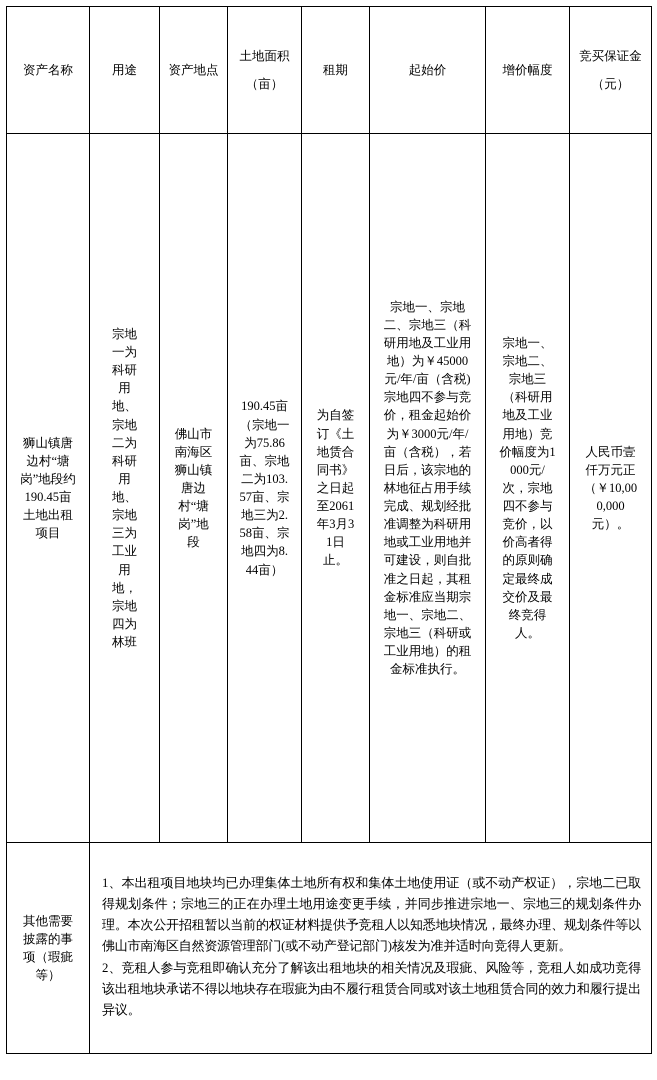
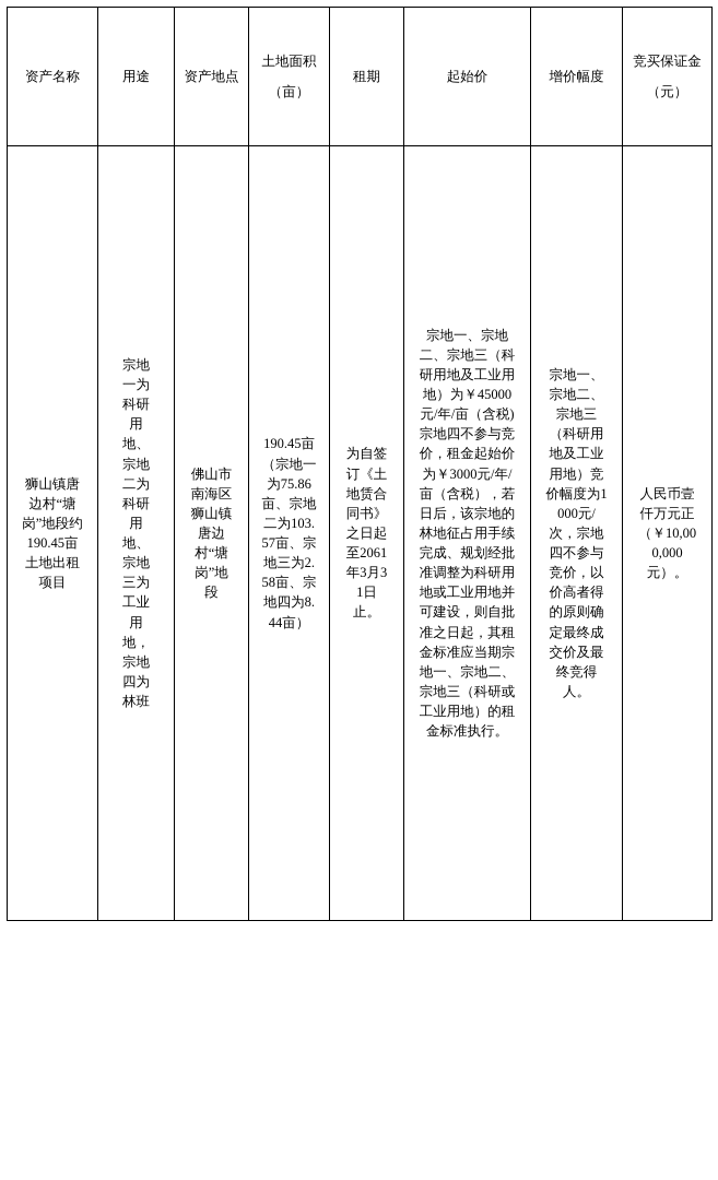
  资产名称	用途	资产地点	土地面积 （亩）	租期	起始价	增价幅度	竞买保证金 （元）
  狮山镇唐边村“塘岗”地段约190.45亩土地出租项目	宗地一为科研用地、宗地二为科研用地、宗地三为工业用地，宗地四为林班	佛山市南海区狮山镇唐边村“塘岗”地段	190.45亩（宗地一为75.86亩、宗地二为103.57亩、宗地三为2.58亩、宗地四为8.44亩）	为自签订《土地赁合同书》之日起至2061年3月31日止。	宗地一、宗地二、宗地三（科研用地及工业用地）为￥45000元/年/亩（含税)宗地四不参与竞价，租金起始价为￥3000元/年/亩（含税），若日后，该宗地的林地征占用手续完成、规划经批准调整为科研用地或工业用地并可建设，则自批准之日起，其租金标准应当期宗地一、宗地二、宗地三（科研或工业用地）的租金标准执行。	宗地一、宗地二、宗地三（科研用地及工业用地）竞价幅度为1000元/次，宗地四不参与竞价，以价高者得的原则确定最终成交价及最终竞得人。	人民币壹仟万元正（￥10,000,000元）。
- 其他需要披露的事项（瑕疵等）	1、本出租项目地块均已办理集体土地所有权和集体土地使用证（或不动产权证），宗地二已取得规划条件；宗地三的正在办理土地用途变更手续，并同步推进宗地一、宗地三的规划条件办理。本次公开招租暂以当前的权证材料提供予竞租人以知悉地块情况，最终办理、规划条件等以佛山市南海区自然资源管理部门(或不动产登记部门)核发为准并适时向竞得人更新。 2、竞租人参与竞租即确认充分了解该出租地块的相关情况及瑕疵、风险等，竞租人如成功竞得该出租地块承诺不得以地块存在瑕疵为由不履行租赁合同或对该土地租赁合同的效力和履行提出异议。
